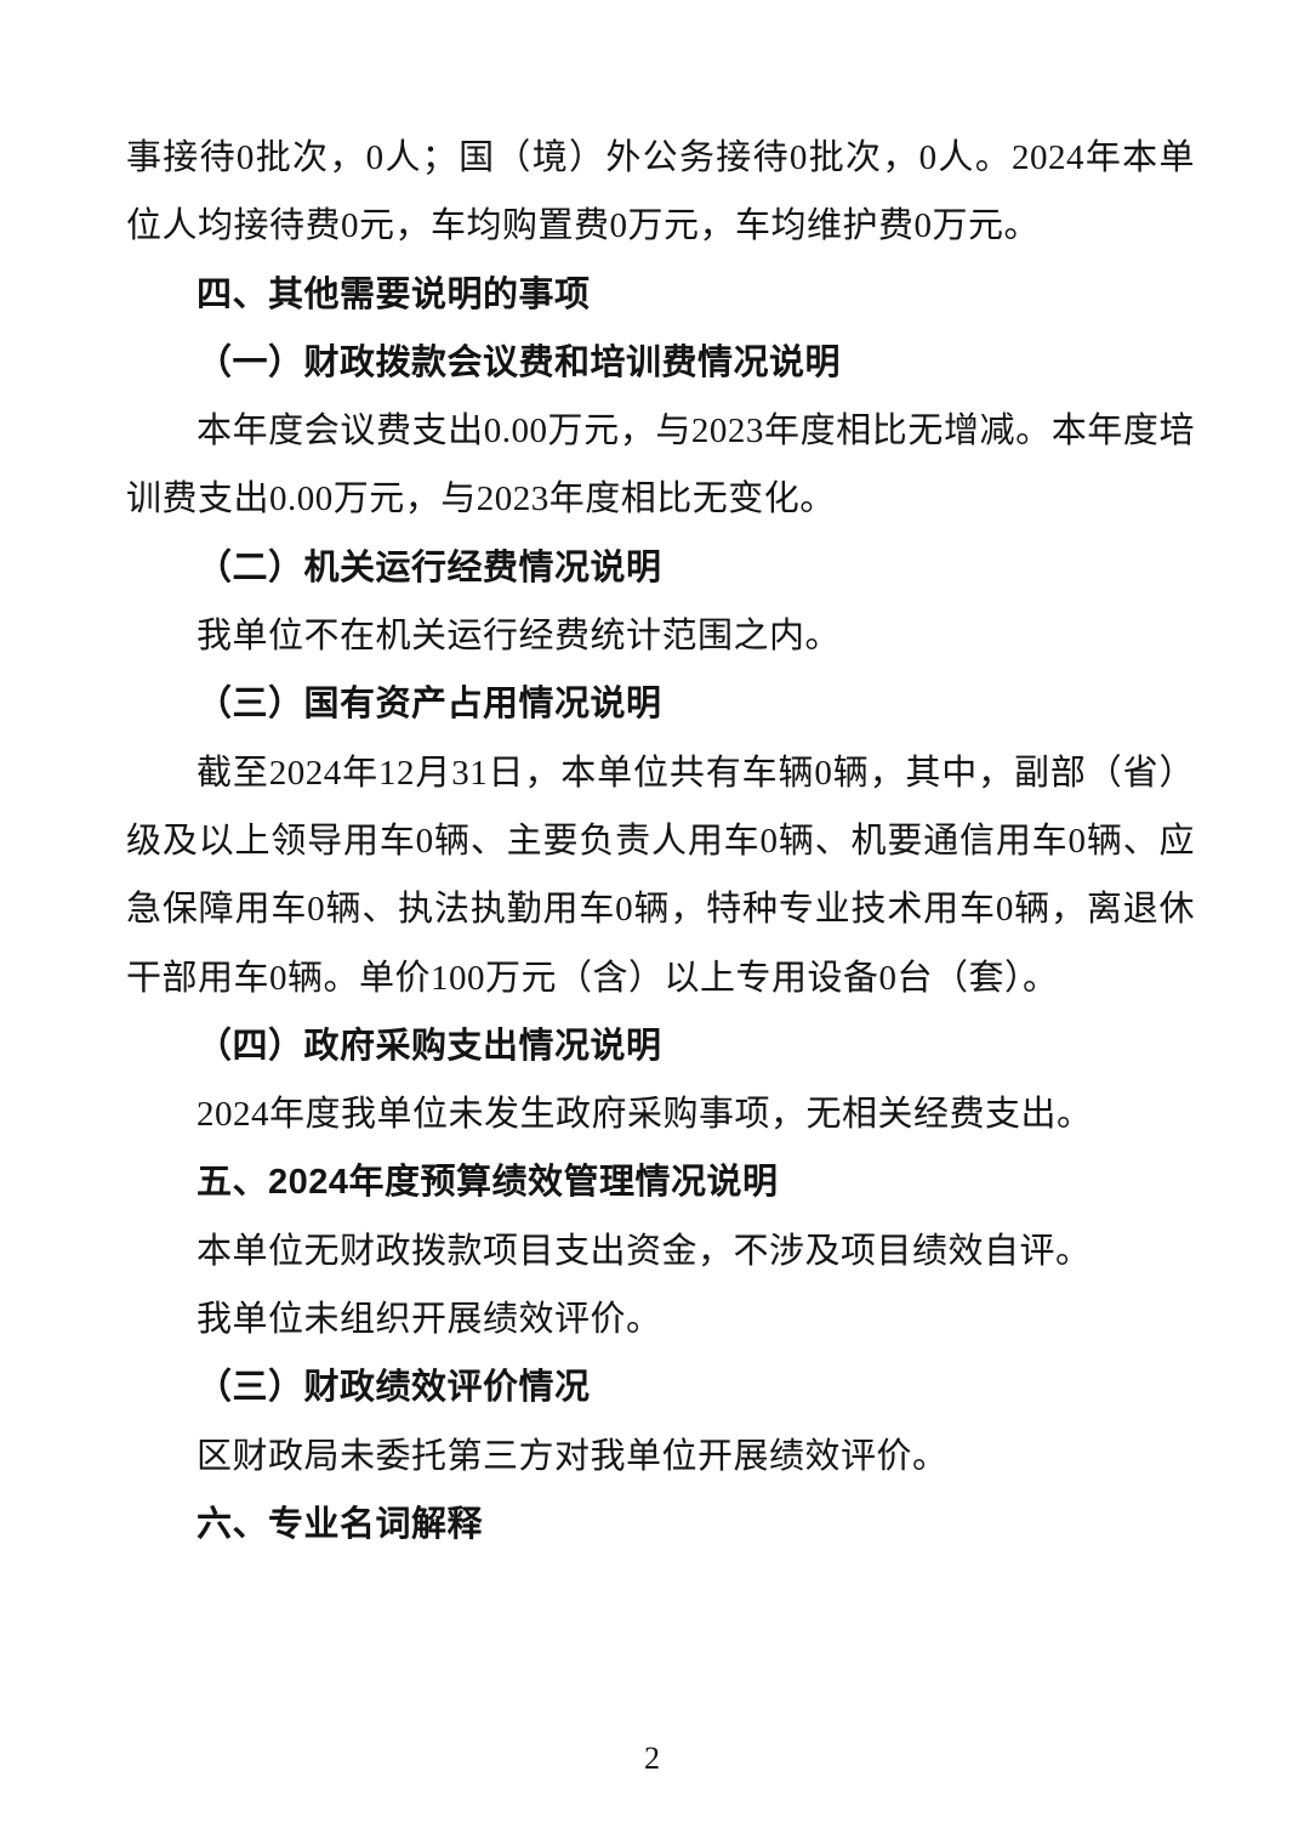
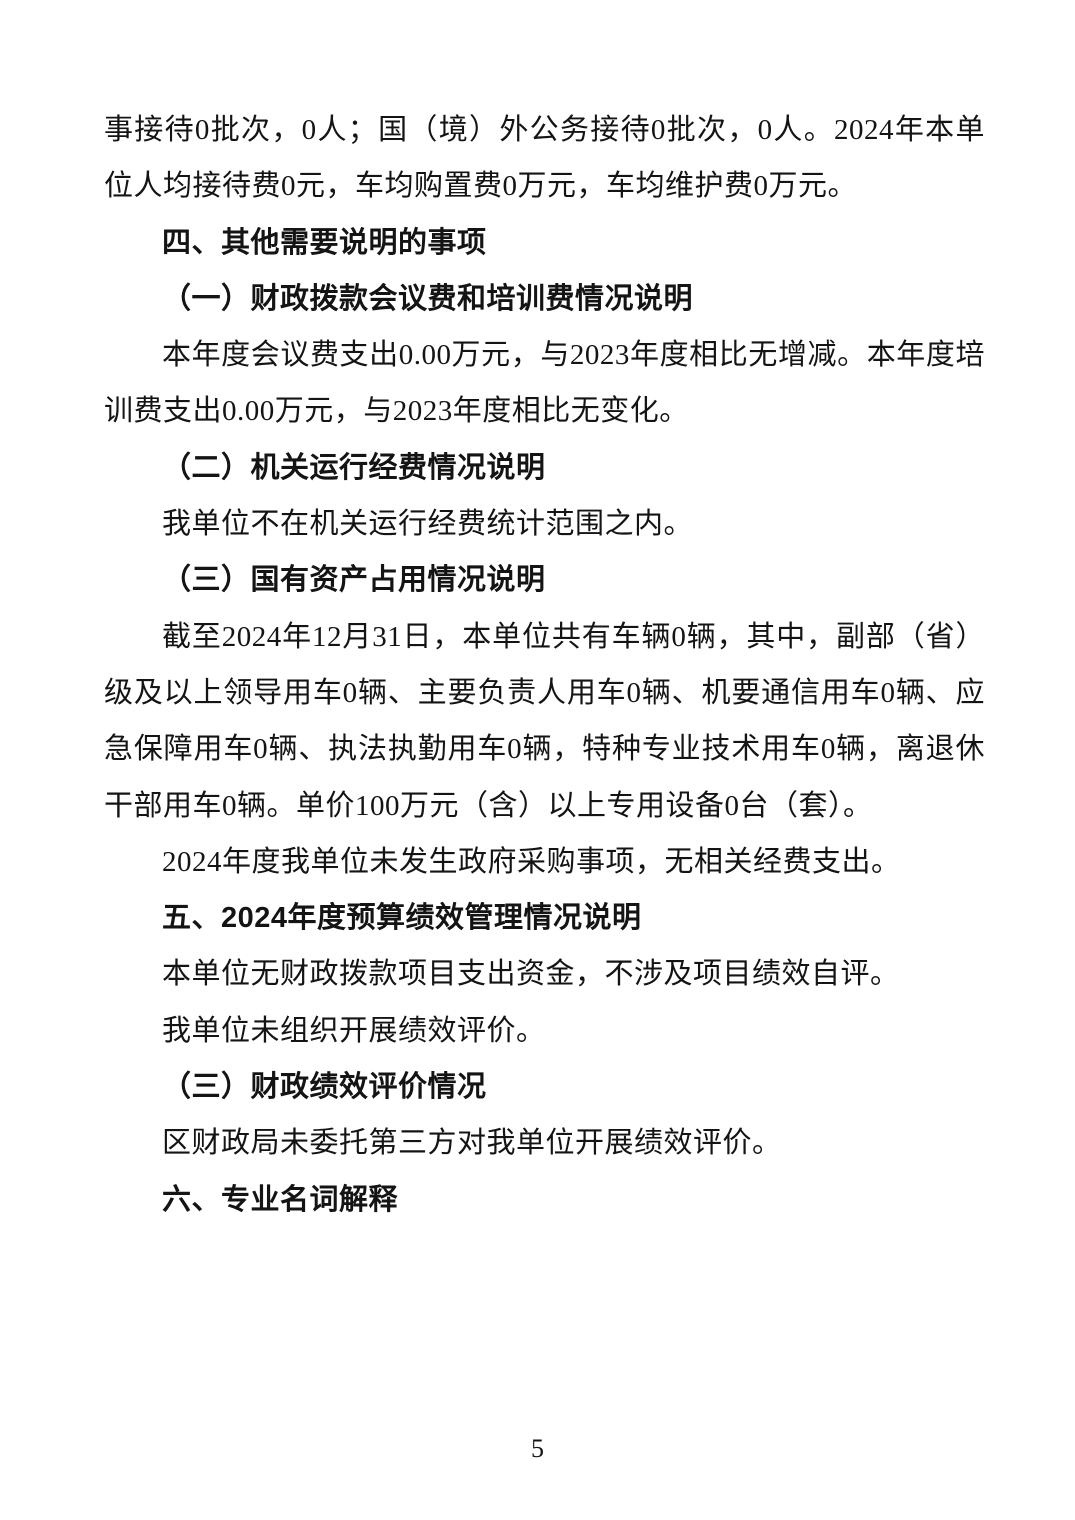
  事接待0批次，0人；国（境）外公务接待0批次，0人。2024年本单位人均接待费0元，车均购置费0万元，车均维护费0万元。
  四、其他需要说明的事项
  （一）财政拨款会议费和培训费情况说明
  本年度会议费支出0.00万元，与2023年度相比无增减。本年度培训费支出0.00万元，与2023年度相比无变化。
  （二）机关运行经费情况说明
  我单位不在机关运行经费统计范围之内。
  （三）国有资产占用情况说明
  截至2024年12月31日，本单位共有车辆0辆，其中，副部（省）级及以上领导用车0辆、主要负责人用车0辆、机要通信用车0辆、应急保障用车0辆、执法执勤用车0辆，特种专业技术用车0辆，离退休干部用车0辆。单价100万元（含）以上专用设备0台（套）。
- （四）政府采购支出情况说明
  2024年度我单位未发生政府采购事项，无相关经费支出。
  五、2024年度预算绩效管理情况说明
  本单位无财政拨款项目支出资金，不涉及项目绩效自评。
  我单位未组织开展绩效评价。
  （三）财政绩效评价情况
  区财政局未委托第三方对我单位开展绩效评价。
  六、专业名词解释
- 2
+ 5
